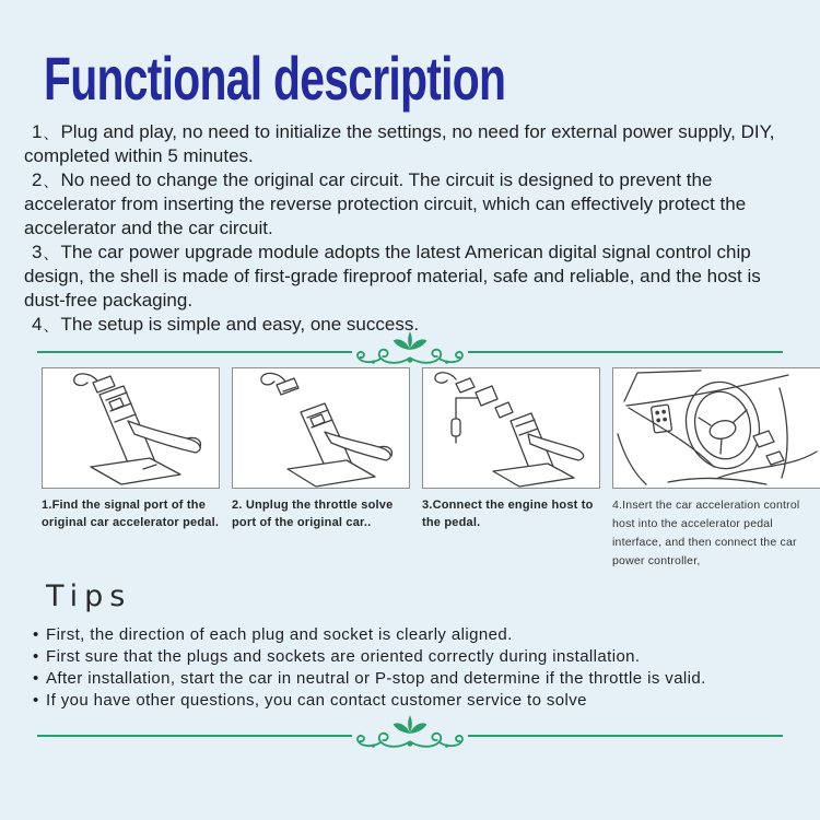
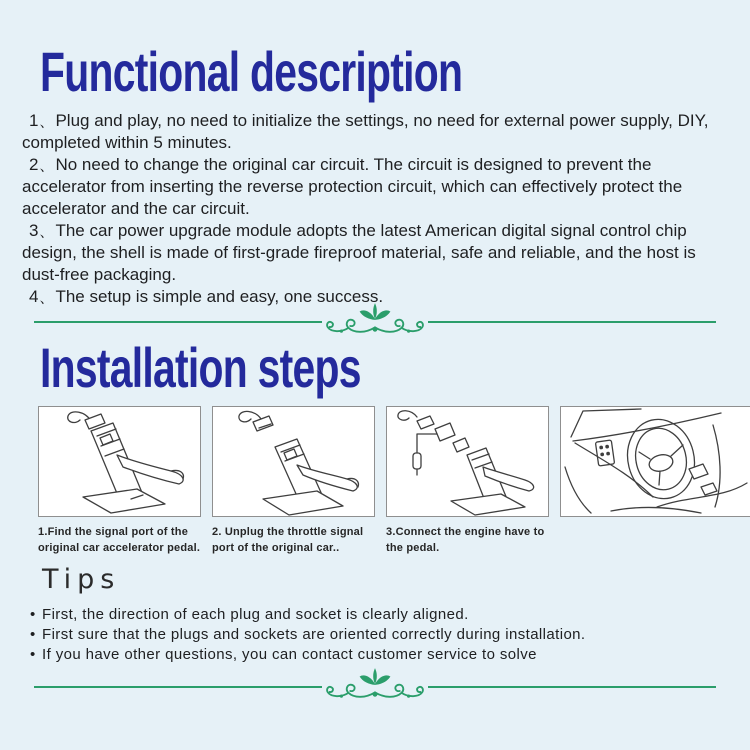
  Functional description
  1、Plug and play, no need to initialize the settings, no need for external power supply, DIY, completed within 5 minutes.
  2、No need to change the original car circuit. The circuit is designed to prevent the accelerator from inserting the reverse protection circuit, which can effectively protect the accelerator and the car circuit.
  3、The car power upgrade module adopts the latest American digital signal control chip design, the shell is made of first-grade fireproof material, safe and reliable, and the host is dust-free packaging.
  4、The setup is simple and easy, one success.
+ Installation steps
  1.Find the signal port of the original car accelerator pedal.
- 2. Unplug the throttle solve port of the original car..
+ 2. Unplug the throttle signal port of the original car..
- 3.Connect the engine host to the pedal.
+ 3.Connect the engine have to the pedal.
- 4.Insert the car acceleration control host into the accelerator pedal interface, and then connect the car power controller,
  Tips
  • First, the direction of each plug and socket is clearly aligned.
  • First sure that the plugs and sockets are oriented correctly during installation.
- • After installation, start the car in neutral or P-stop and determine if the throttle is valid.
  • If you have other questions, you can contact customer service to solve
